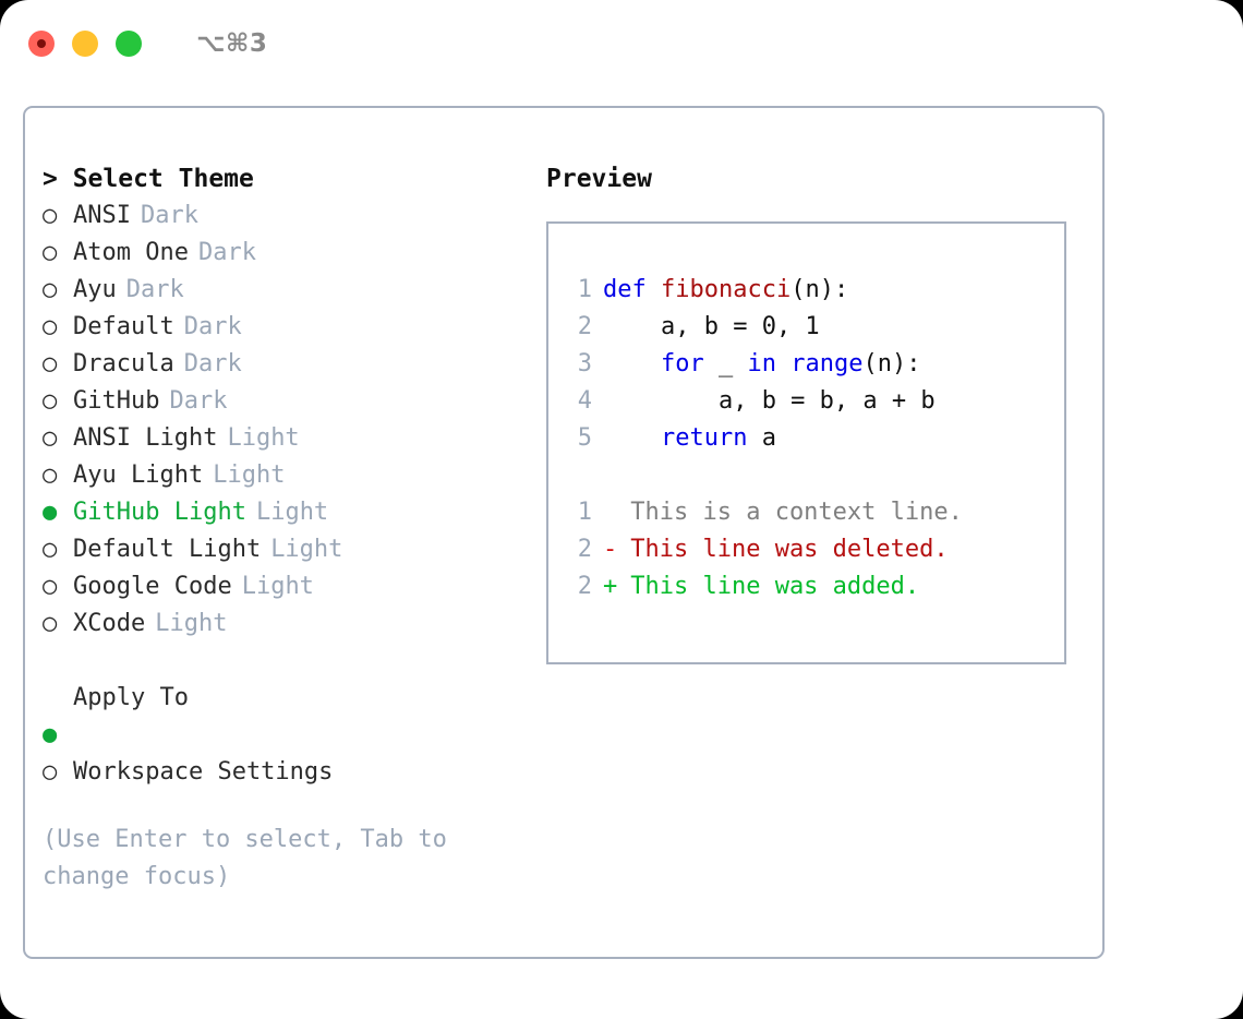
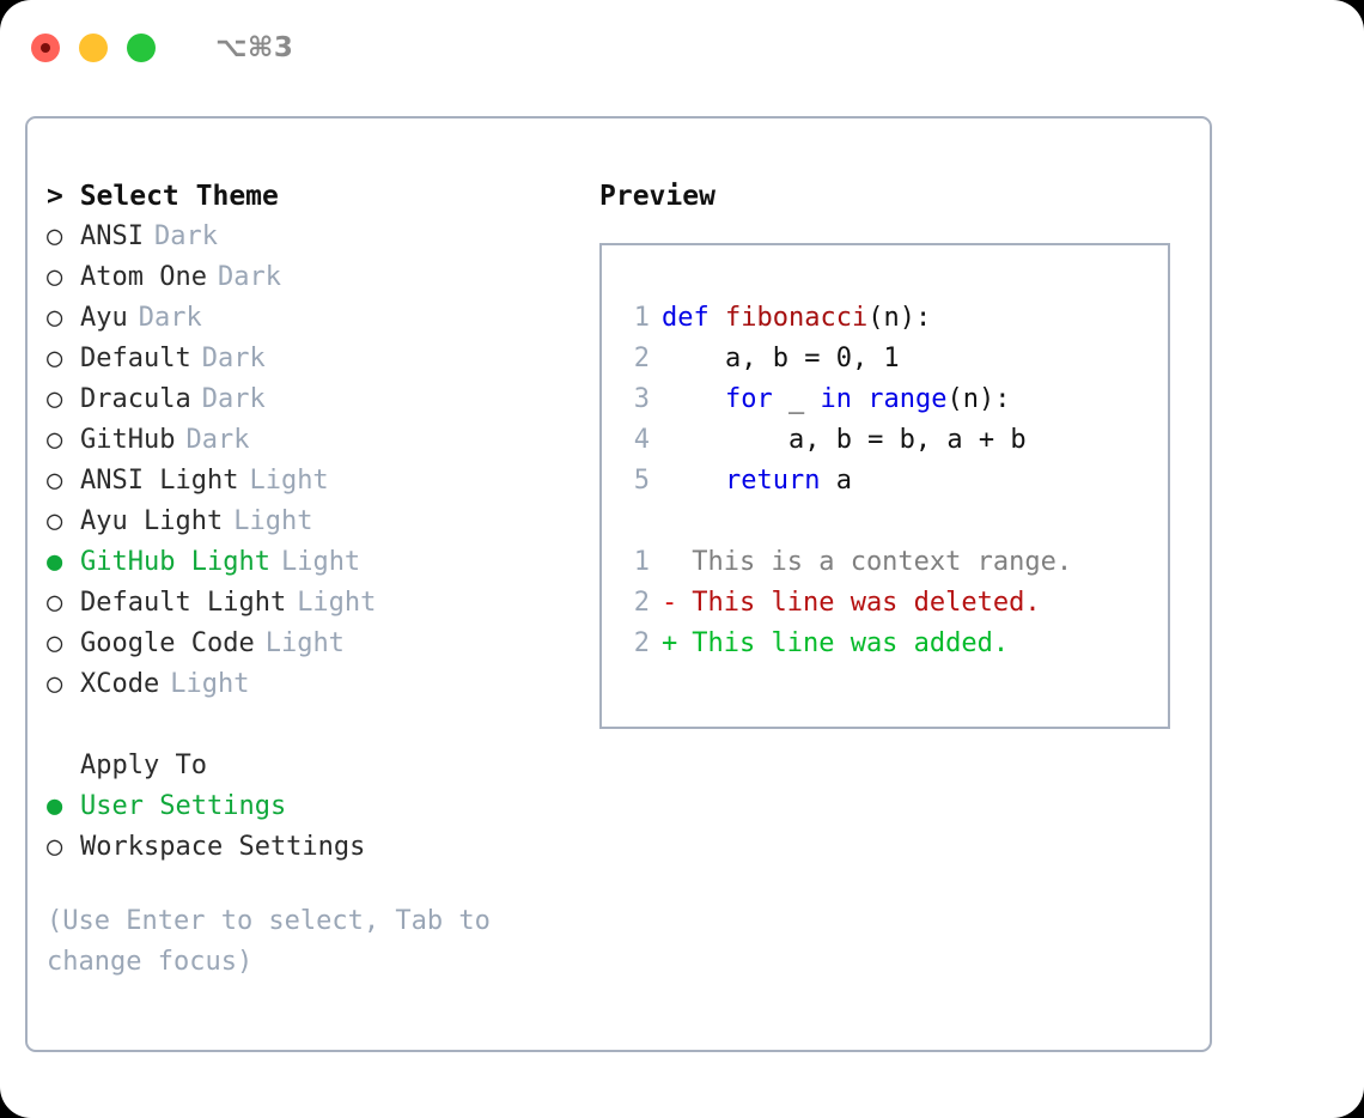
  ⌥⌘3
  > Select Theme
  ○
  ANSI
  Dark
  ○
  Atom One
  Dark
  ○
  Ayu
  Dark
  ○
  Default
  Dark
  ○
  Dracula
  Dark
  ○
  GitHub
  Dark
  ○
  ANSI Light
  Light
  ○
  Ayu Light
  Light
  ●
  GitHub Light
  Light
  ○
  Default Light
  Light
  ○
  Google Code
  Light
  ○
  XCode
  Light
  Apply To
  ●
+ User Settings
  ○
  Workspace Settings
  (Use Enter to select, Tab to change focus)
  Preview
  1
  def
  fibonacci
  (n):
  2
  a, b = 0, 1
  3
  for
  _
  in
  range
  (n):
  4
  a, b = b, a + b
  5
  return
  a
  1
- This is a context line.
+ This is a context range.
  2
  -
  This line was deleted.
  2
  +
  This line was added.
